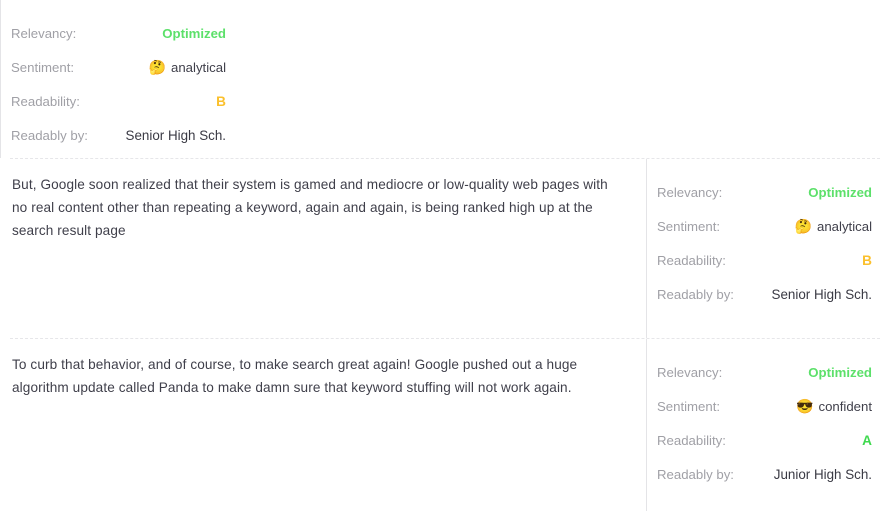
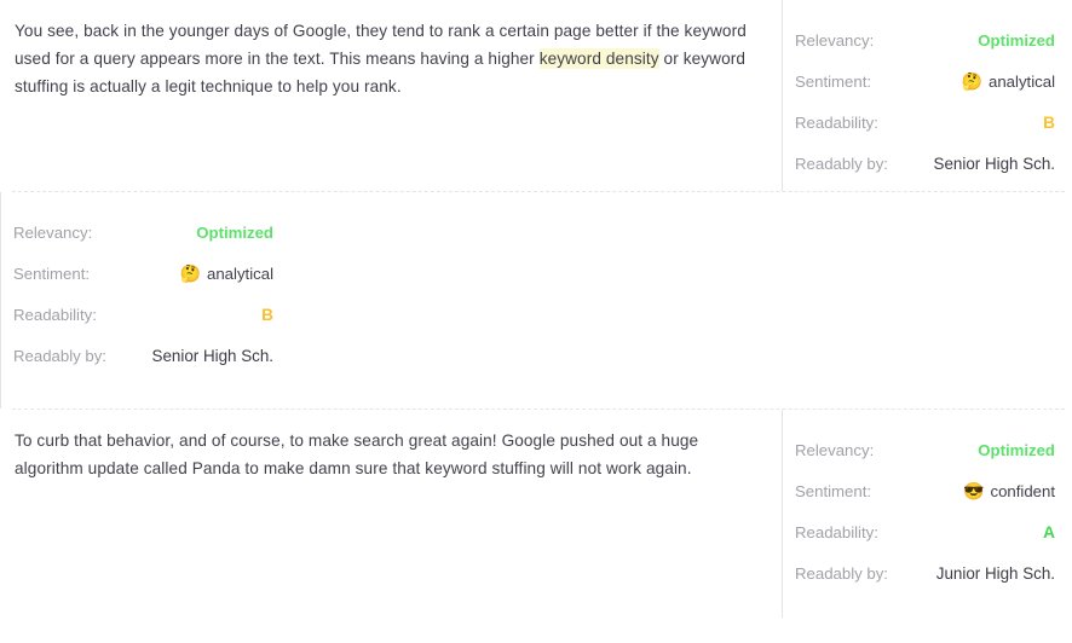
+ You see, back in the younger days of Google, they tend to rank a certain page better if the keyword used for a query appears more in the text. This means having a higher keyword density or keyword stuffing is actually a legit technique to help you rank.
  Relevancy:
  Optimized
  Sentiment:
  🤔
  analytical
  Readability:
  B
  Readably by:
  Senior High Sch.
- But, Google soon realized that their system is gamed and mediocre or low-quality web pages with no real content other than repeating a keyword, again and again, is being ranked high up at the search result page
  Relevancy:
  Optimized
  Sentiment:
  🤔
  analytical
  Readability:
  B
  Readably by:
  Senior High Sch.
  To curb that behavior, and of course, to make search great again! Google pushed out a huge algorithm update called Panda to make damn sure that keyword stuffing will not work again.
  Relevancy:
  Optimized
  Sentiment:
  😎
  confident
  Readability:
  A
  Readably by:
  Junior High Sch.
